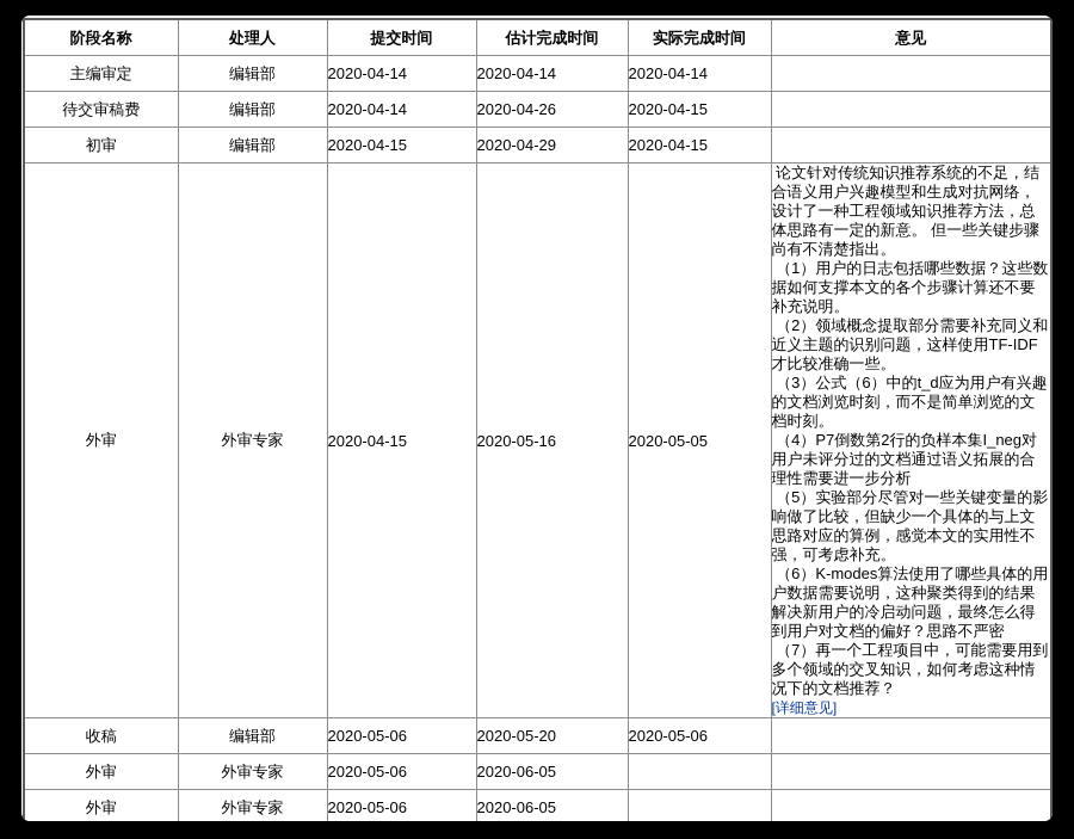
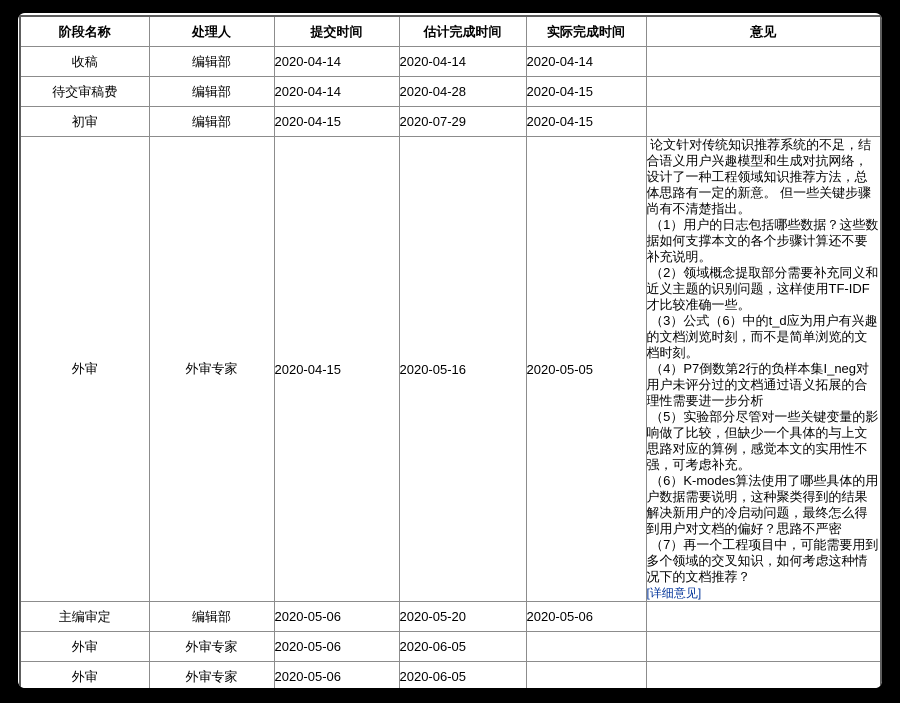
  阶段名称	处理人	提交时间	估计完成时间	实际完成时间	意见
- 主编审定	编辑部	2020-04-14	2020-04-14	2020-04-14
+ 收稿	编辑部	2020-04-14	2020-04-14	2020-04-14
- 待交审稿费	编辑部	2020-04-14	2020-04-26	2020-04-15
+ 待交审稿费	编辑部	2020-04-14	2020-04-28	2020-04-15
- 初审	编辑部	2020-04-15	2020-04-29	2020-04-15
+ 初审	编辑部	2020-04-15	2020-07-29	2020-04-15
  外审	外审专家	2020-04-15	2020-05-16	2020-05-05	论文针对传统知识推荐系统的不足，结合语义用户兴趣模型和生成对抗网络，设计了一种工程领域知识推荐方法，总体思路有一定的新意。 但一些关键步骤尚有不清楚指出。 （1）用户的日志包括哪些数据？这些数据如何支撑本文的各个步骤计算还不要补充说明。 （2）领域概念提取部分需要补充同义和近义主题的识别问题，这样使用TF-IDF才比较准确一些。 （3）公式（6）中的t_d应为用户有兴趣的文档浏览时刻，而不是简单浏览的文档时刻。 （4）P7倒数第2行的负样本集I_neg对用户未评分过的文档通过语义拓展的合理性需要进一步分析 （5）实验部分尽管对一些关键变量的影响做了比较，但缺少一个具体的与上文思路对应的算例，感觉本文的实用性不强，可考虑补充。 （6）K-modes算法使用了哪些具体的用户数据需要说明，这种聚类得到的结果解决新用户的冷启动问题，最终怎么得到用户对文档的偏好？思路不严密 （7）再一个工程项目中，可能需要用到多个领域的交叉知识，如何考虑这种情况下的文档推荐？ [详细意见]
- 收稿	编辑部	2020-05-06	2020-05-20	2020-05-06
+ 主编审定	编辑部	2020-05-06	2020-05-20	2020-05-06
  外审	外审专家	2020-05-06	2020-06-05
  外审	外审专家	2020-05-06	2020-06-05
